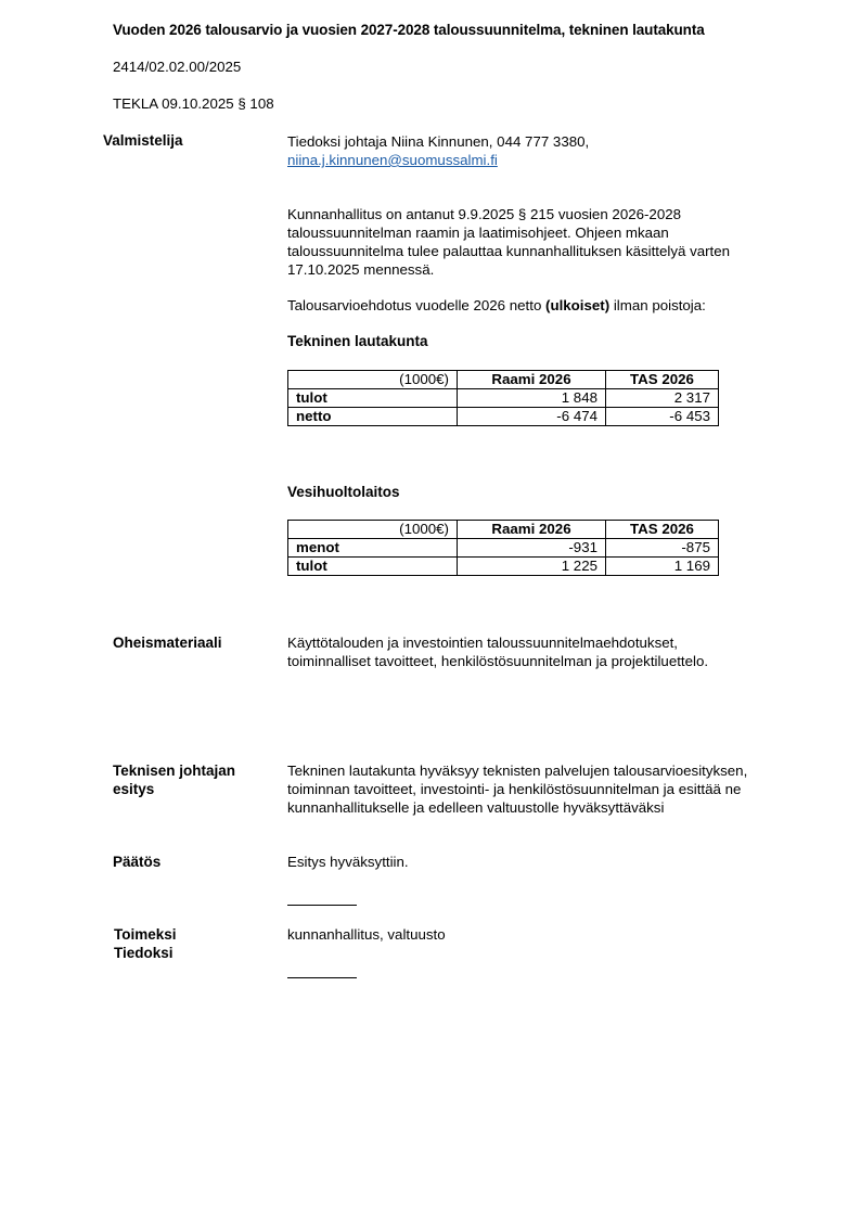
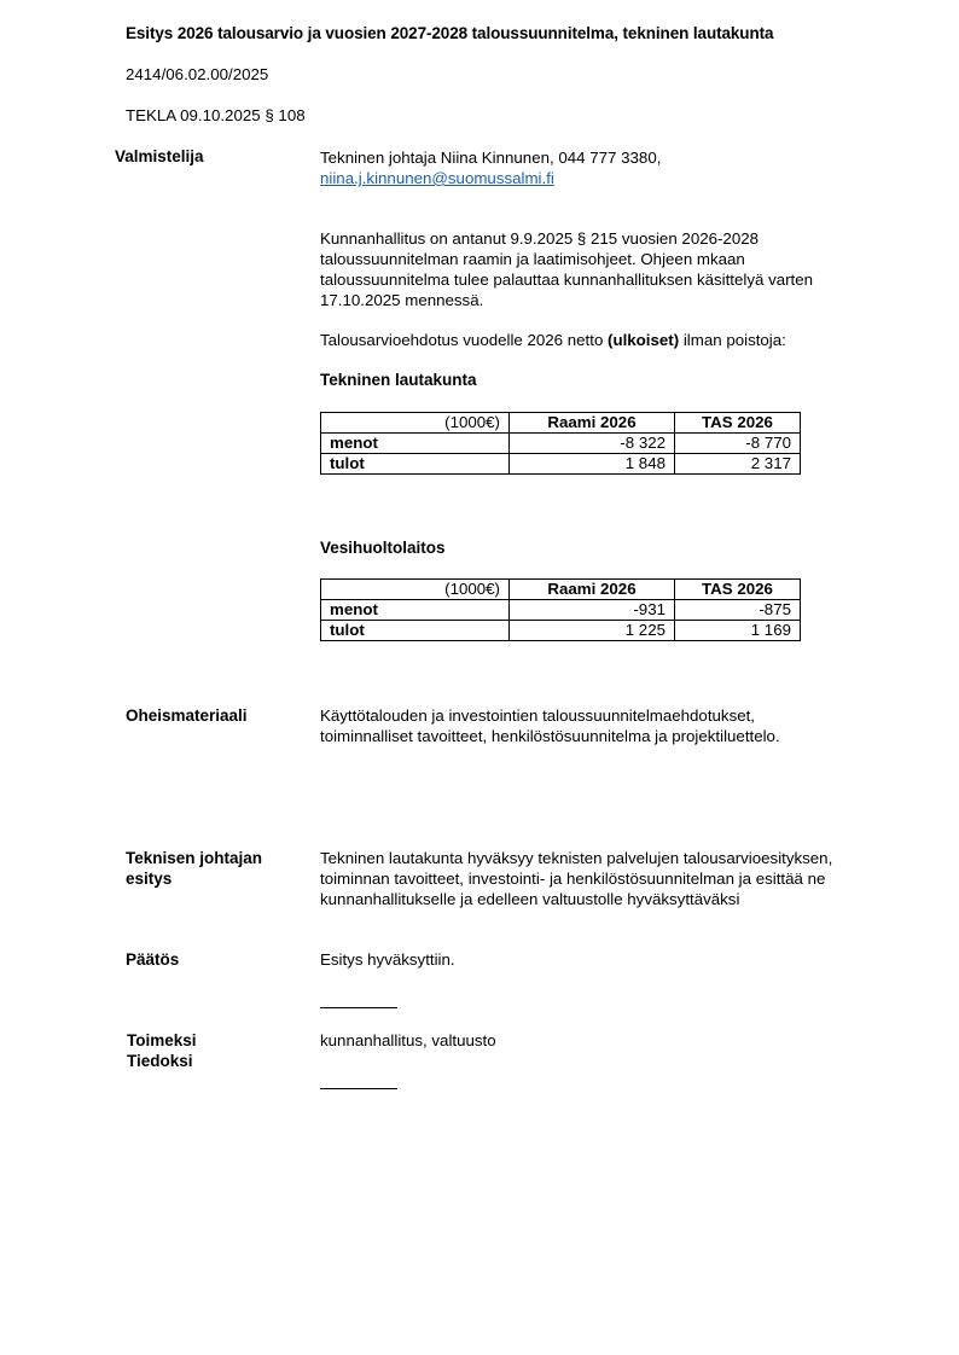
- Vuoden 2026 talousarvio ja vuosien 2027-2028 taloussuunnitelma, tekninen lautakunta
+ Esitys 2026 talousarvio ja vuosien 2027-2028 taloussuunnitelma, tekninen lautakunta
- 2414/02.02.00/2025
+ 2414/06.02.00/2025
  TEKLA 09.10.2025 § 108
  Valmistelija
- Tiedoksi johtaja Niina Kinnunen, 044 777 3380,
+ Tekninen johtaja Niina Kinnunen, 044 777 3380,
  niina.j.kinnunen@suomussalmi.fi
  Kunnanhallitus on antanut 9.9.2025 § 215 vuosien 2026-2028 taloussuunnitelman raamin ja laatimisohjeet. Ohjeen mkaan taloussuunnitelma tulee palauttaa kunnanhallituksen käsittelyä varten 17.10.2025 mennessä.
  Talousarvioehdotus vuodelle 2026 netto (ulkoiset) ilman poistoja:
  Tekninen lautakunta
  (1000€)	Raami 2026	TAS 2026
+ menot	-8 322	-8 770
  tulot	1 848	2 317
- netto	-6 474	-6 453
  Vesihuoltolaitos
  (1000€)	Raami 2026	TAS 2026
  menot	-931	-875
  tulot	1 225	1 169
  Oheismateriaali
- Käyttötalouden ja investointien taloussuunnitelmaehdotukset, toiminnalliset tavoitteet, henkilöstösuunnitelman ja projektiluettelo.
+ Käyttötalouden ja investointien taloussuunnitelmaehdotukset, toiminnalliset tavoitteet, henkilöstösuunnitelma ja projektiluettelo.
  Teknisen johtajan
  esitys
  Tekninen lautakunta hyväksyy teknisten palvelujen talousarvioesityksen, toiminnan tavoitteet, investointi- ja henkilöstösuunnitelman ja esittää ne kunnanhallitukselle ja edelleen valtuustolle hyväksyttäväksi
  Päätös
  Esitys hyväksyttiin.
  Toimeksi
  Tiedoksi
  kunnanhallitus, valtuusto
